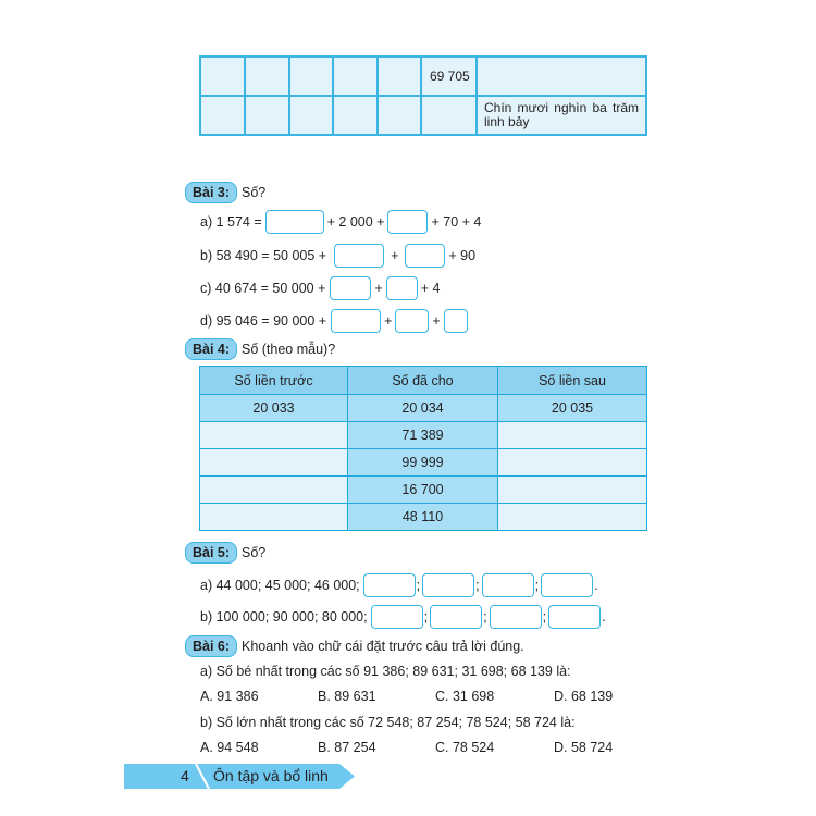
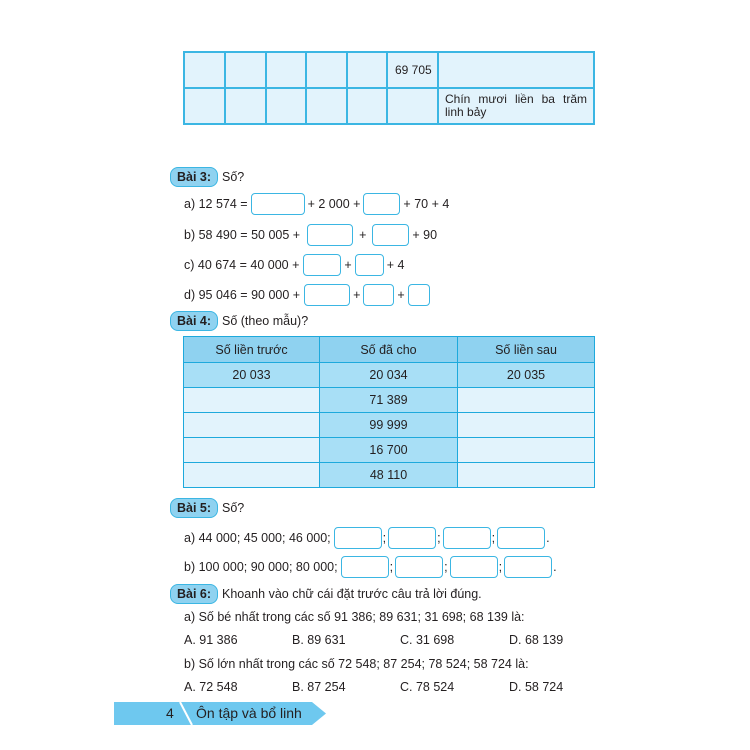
  					69 705
- 						Chín mươi nghìn ba trăm linh bảy
+ 						Chín mươi liền ba trăm linh bảy
  Bài 3:
  Số?
- a) 1 574 =
+ a) 12 574 =
  + 2 000 +
  + 70 + 4
  b) 58 490 = 50 005 +
  +
  + 90
- c) 40 674 = 50 000 +
+ c) 40 674 = 40 000 +
  +
  + 4
  d) 95 046 = 90 000 +
  +
  +
  Bài 4:
  Số (theo mẫu)?
  Số liền trước	Số đã cho	Số liền sau
  20 033	20 034	20 035
  	71 389
  	99 999
  	16 700
  	48 110
  Bài 5:
  Số?
  a) 44 000; 45 000; 46 000;
  ;
  ;
  ;
  .
  b) 100 000; 90 000; 80 000;
  ;
  ;
  ;
  .
  Bài 6:
  Khoanh vào chữ cái đặt trước câu trả lời đúng.
  a) Số bé nhất trong các số 91 386; 89 631; 31 698; 68 139 là:
  A. 91 386
  B. 89 631
  C. 31 698
  D. 68 139
  b) Số lớn nhất trong các số 72 548; 87 254; 78 524; 58 724 là:
- A. 94 548
+ A. 72 548
  B. 87 254
  C. 78 524
  D. 58 724
  4
  Ôn tập và bổ linh
